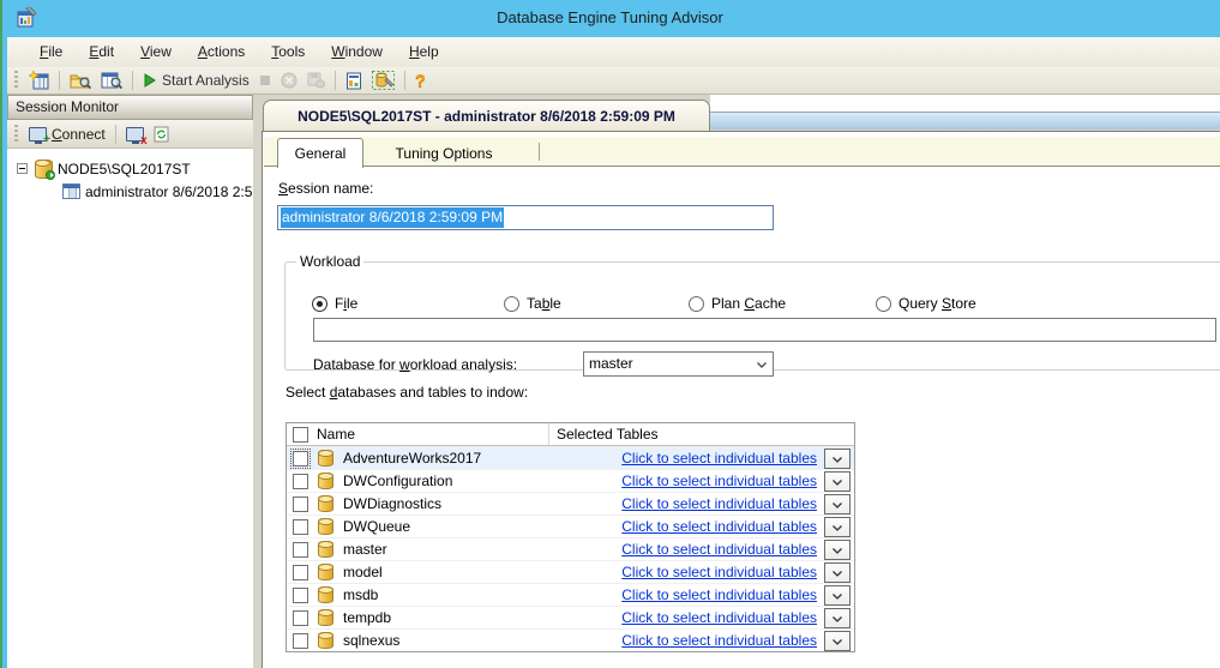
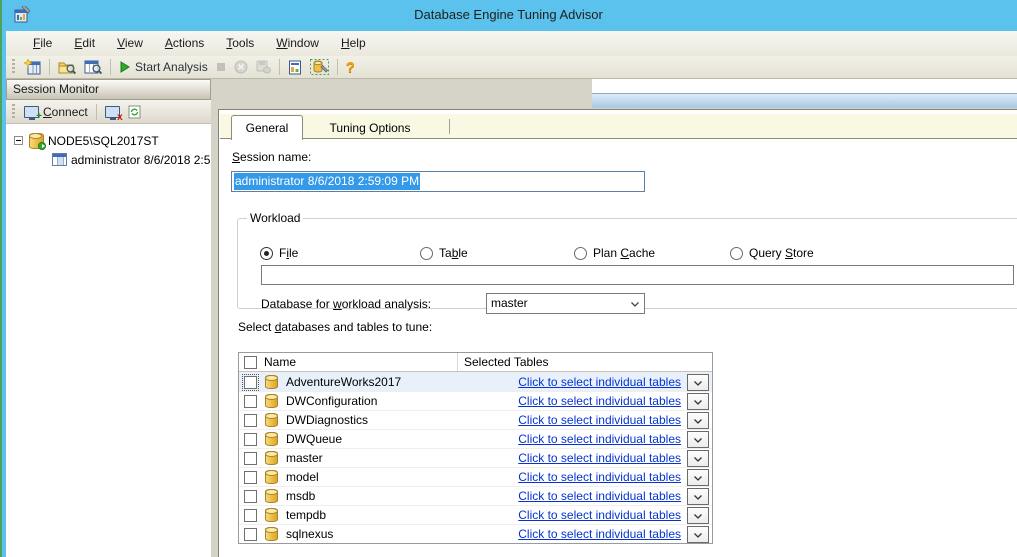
  Database Engine Tuning Advisor
  File
  Edit
  View
  Actions
  Tools
  Window
  Help
  Start Analysis
  ?
  Session Monitor
  +
  Connect
  x
  NODE5\SQL2017ST
  administrator 8/6/2018 2:5
- NODE5\SQL2017ST - administrator 8/6/2018 2:59:09 PM
  General
  Tuning Options
  Session name:
  administrator 8/6/2018 2:59:09 PM
  Workload
  File
  Table
  Plan Cache
  Query Store
  Database for workload analysis:
  master
- Select databases and tables to indow:
+ Select databases and tables to tune:
  Name
  Selected Tables
  AdventureWorks2017
  Click to select individual tables
  DWConfiguration
  Click to select individual tables
  DWDiagnostics
  Click to select individual tables
  DWQueue
  Click to select individual tables
  master
  Click to select individual tables
  model
  Click to select individual tables
  msdb
  Click to select individual tables
  tempdb
  Click to select individual tables
  sqlnexus
  Click to select individual tables
